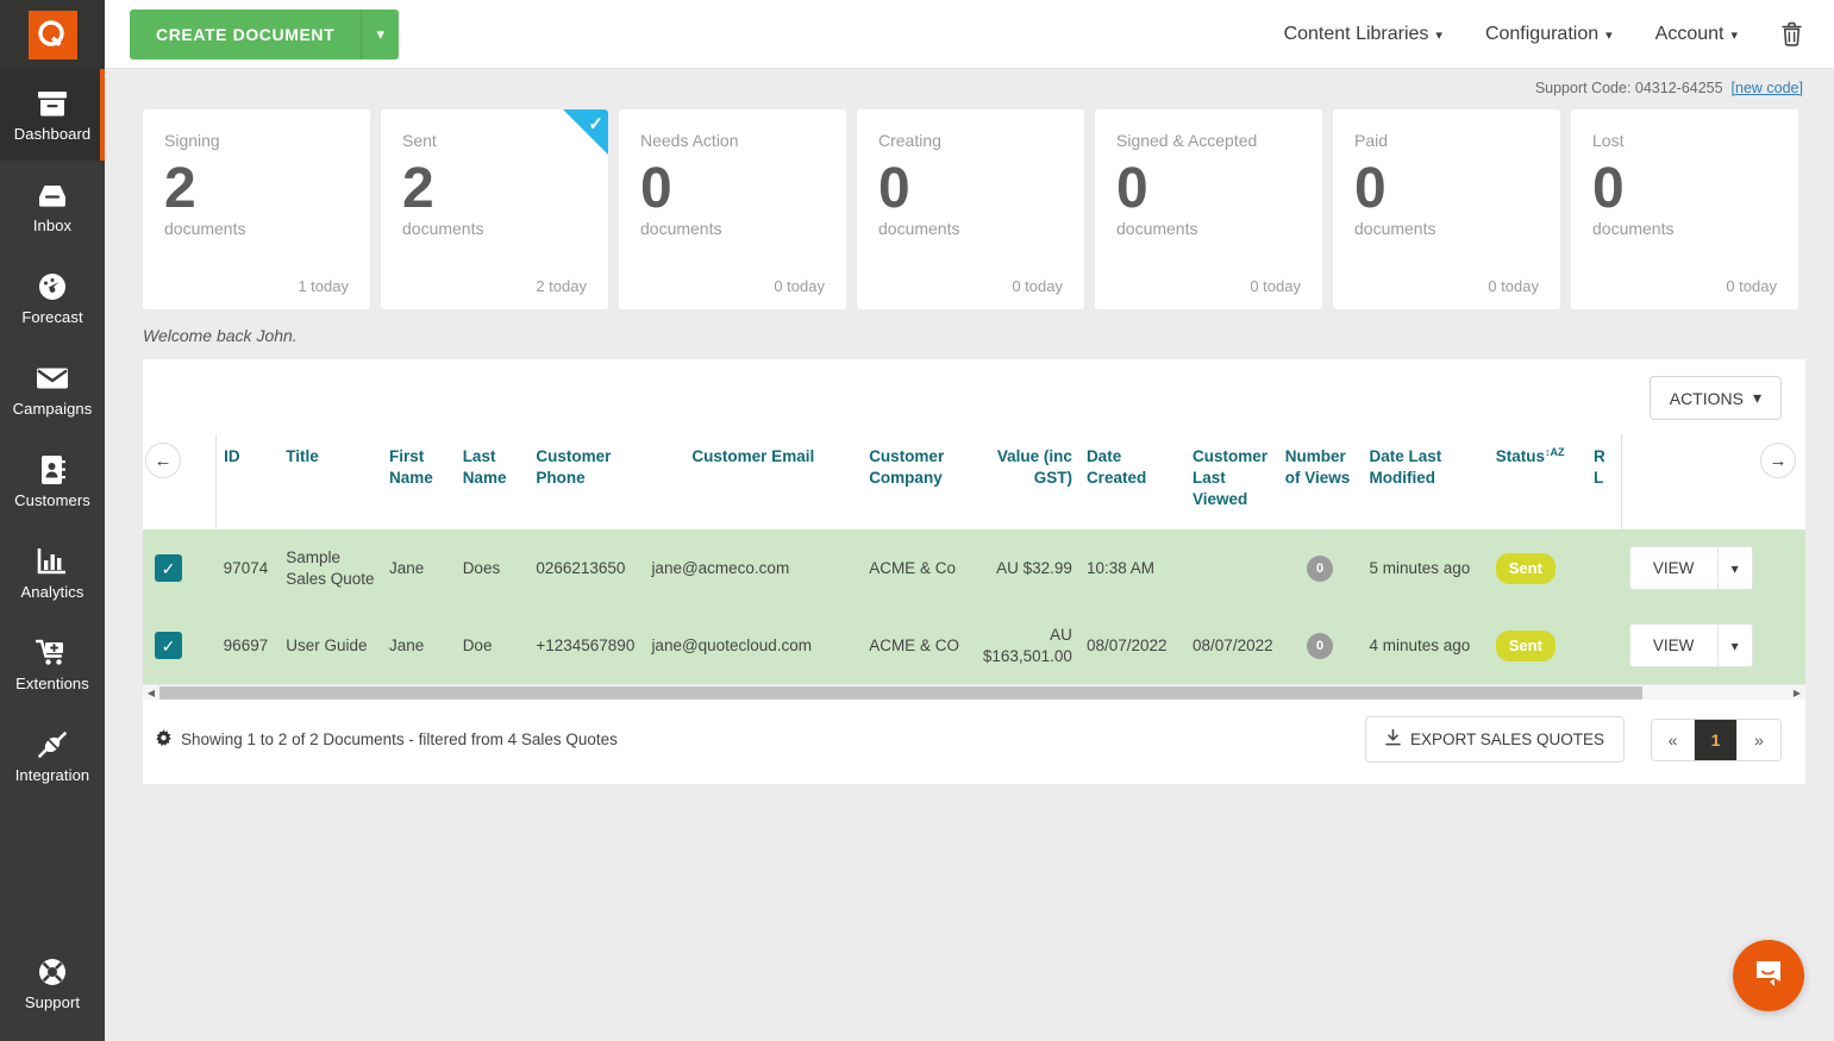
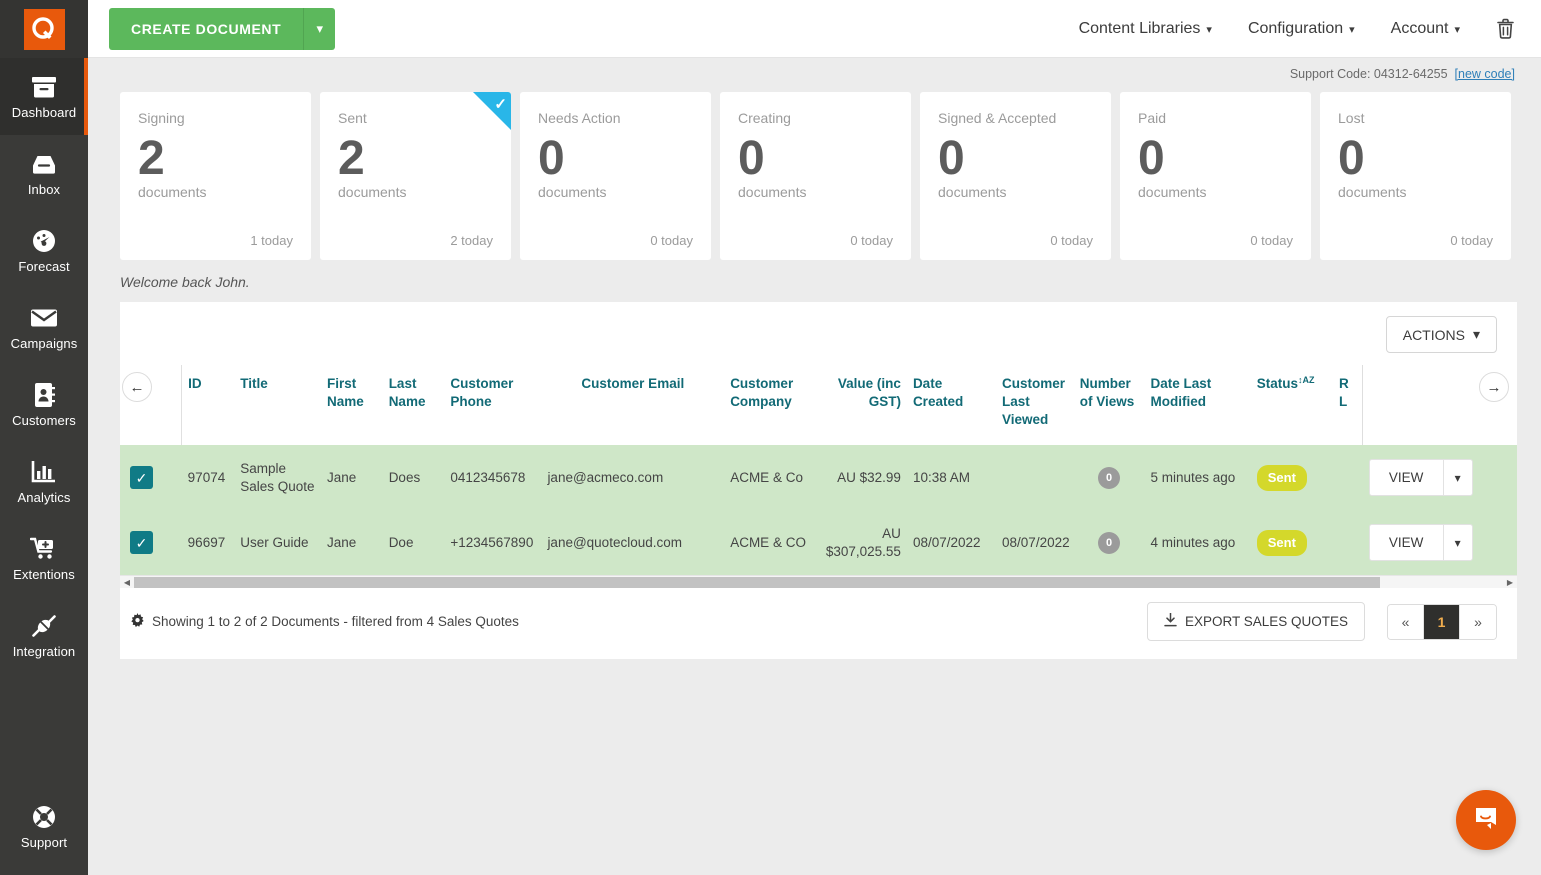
  Dashboard
  Inbox
  Forecast
  Campaigns
  Customers
  Analytics
  Extentions
  Integration
  Support
  CREATE DOCUMENT
  ▾
  Content Libraries
  ▾
  Configuration
  ▾
  Account
  ▾
  Support Code: 04312-64255 [new code]
  Signing
  2
  documents
  1 today
  ✓
  Sent
  2
  documents
  2 today
  Needs Action
  0
  documents
  0 today
  Creating
  0
  documents
  0 today
  Signed & Accepted
  0
  documents
  0 today
  Paid
  0
  documents
  0 today
  Lost
  0
  documents
  0 today
  Welcome back John.
  ACTIONS
  ▾
  ←
  →
  	ID	Title	First Name	Last Name	Customer Phone	Customer Email	Customer Company	Value (inc GST)	Date Created	Customer Last Viewed	Number of Views	Date Last Modified	Status↕AZ	R L
- ✓	97074	Sample Sales Quote	Jane	Does	0266213650	jane@acmeco.com	ACME & Co	AU $32.99	10:38 AM		0	5 minutes ago	Sent		VIEW ▾
+ ✓	97074	Sample Sales Quote	Jane	Does	0412345678	jane@acmeco.com	ACME & Co	AU $32.99	10:38 AM		0	5 minutes ago	Sent		VIEW ▾
- ✓	96697	User Guide	Jane	Doe	+1234567890	jane@quotecloud.com	ACME & CO	AU $163,501.00	08/07/2022	08/07/2022	0	4 minutes ago	Sent		VIEW ▾
+ ✓	96697	User Guide	Jane	Doe	+1234567890	jane@quotecloud.com	ACME & CO	AU $307,025.55	08/07/2022	08/07/2022	0	4 minutes ago	Sent		VIEW ▾
  ◀
  ▶
  Showing 1 to 2 of 2 Documents - filtered from 4 Sales Quotes
  EXPORT SALES QUOTES
  «
  1
  »
